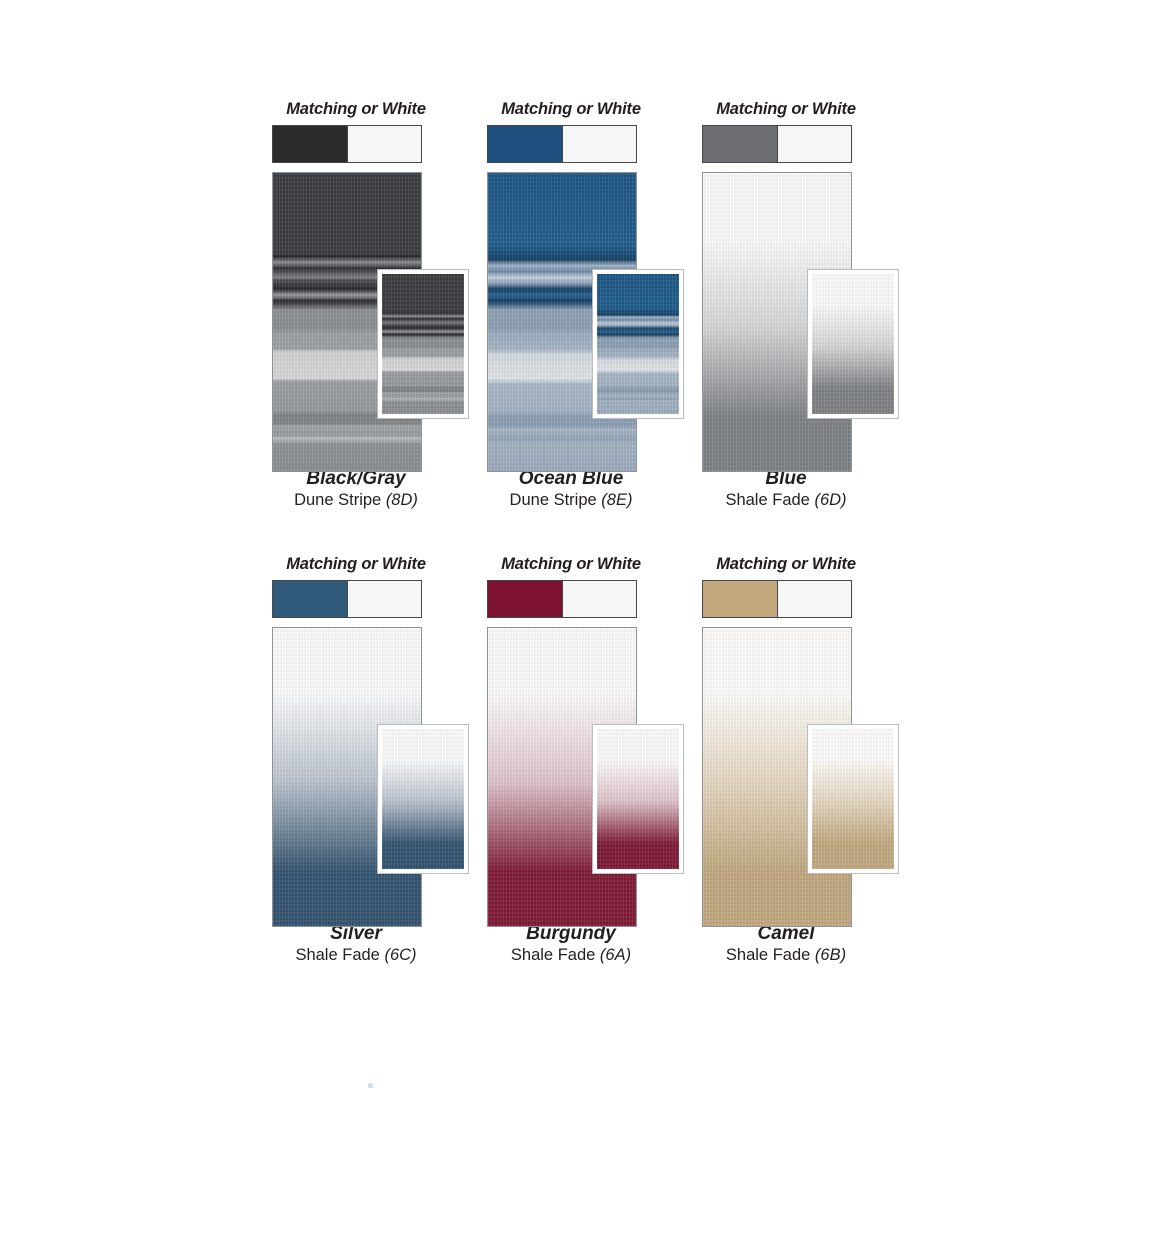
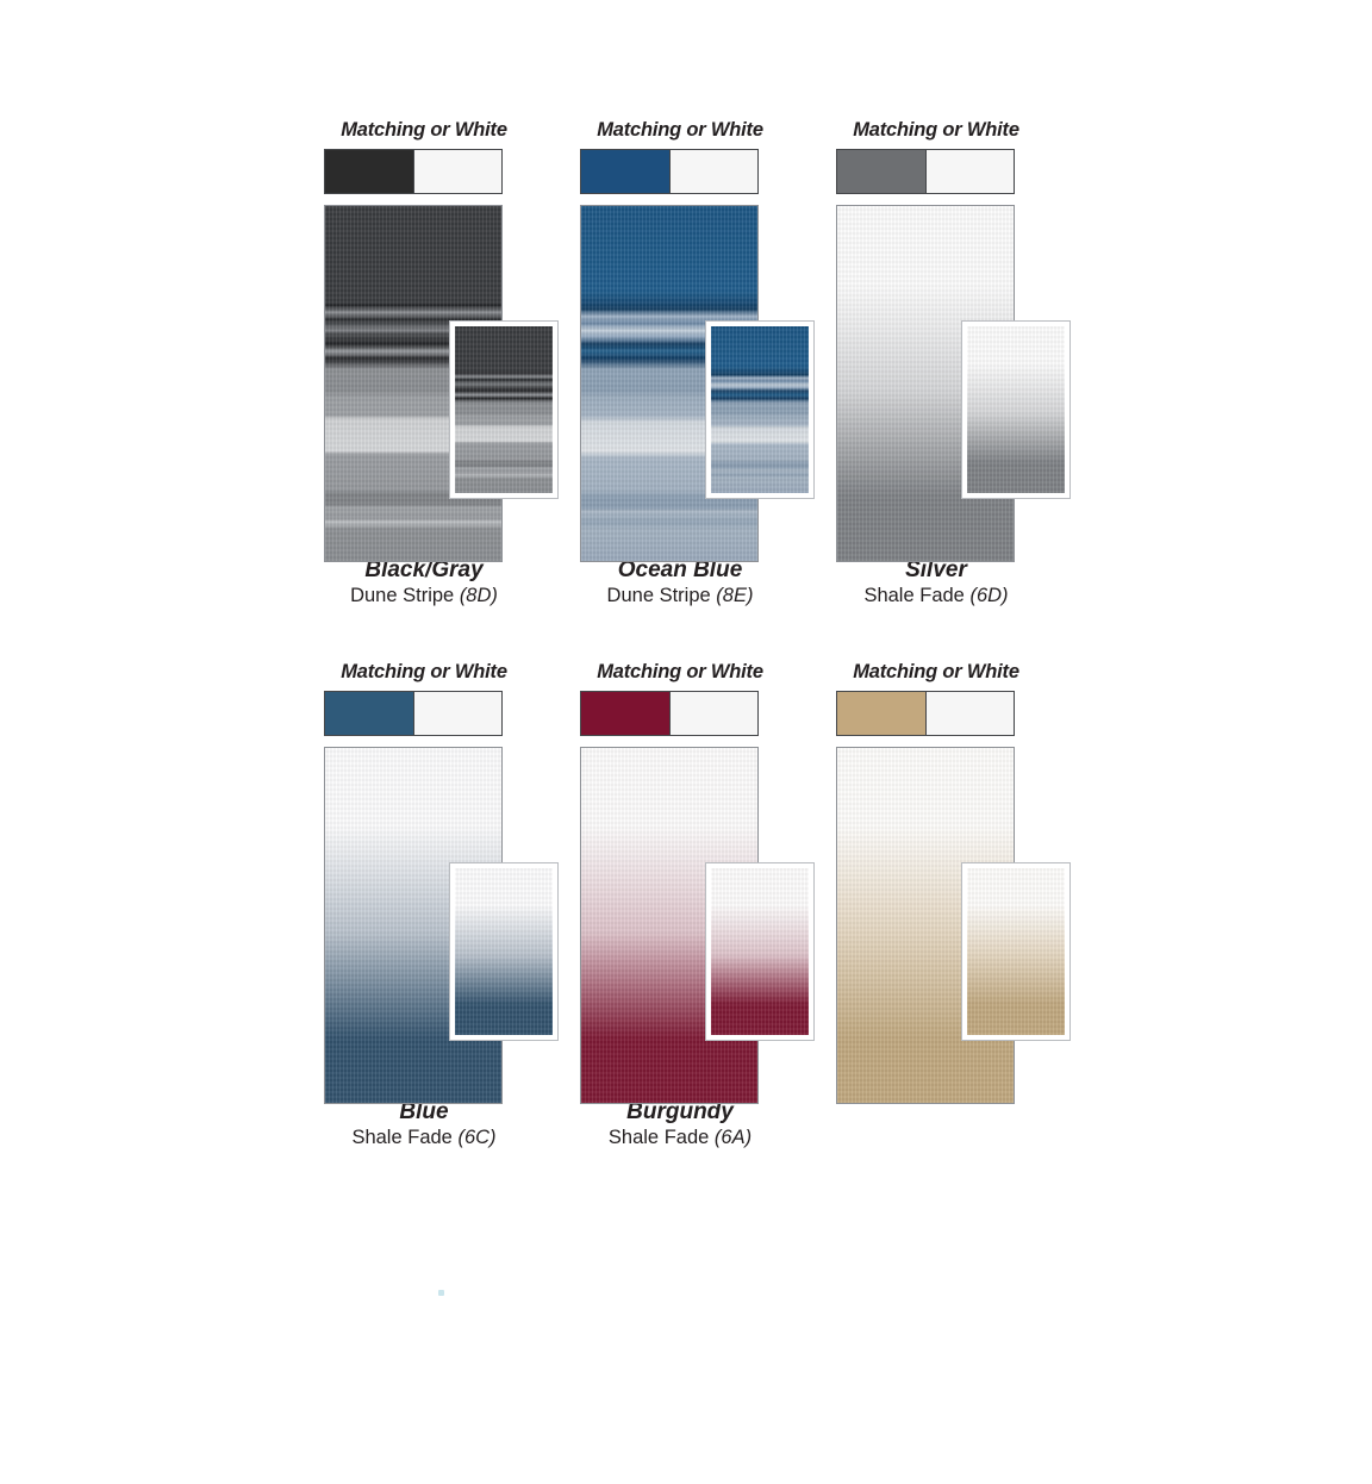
  Matching or White
  Black/Gray
  Dune Stripe (8D)
  Matching or White
  Ocean Blue
  Dune Stripe (8E)
  Matching or White
- Blue
+ Silver
  Shale Fade (6D)
  Matching or White
- Silver
+ Blue
  Shale Fade (6C)
  Matching or White
  Burgundy
  Shale Fade (6A)
  Matching or White
- Camel
- Shale Fade (6B)
